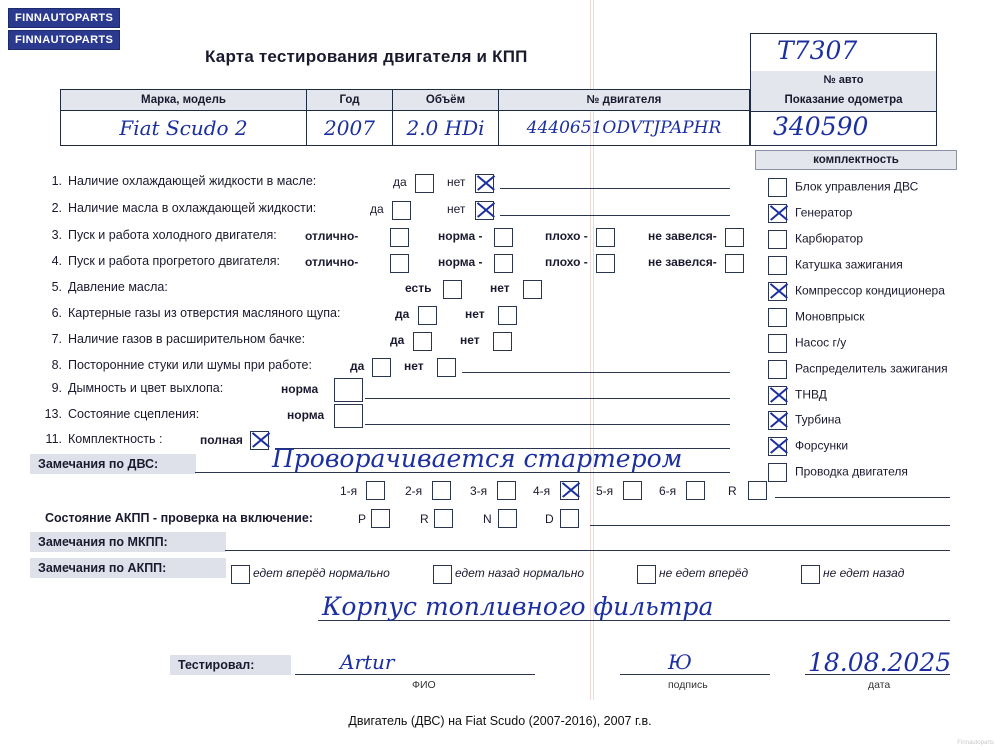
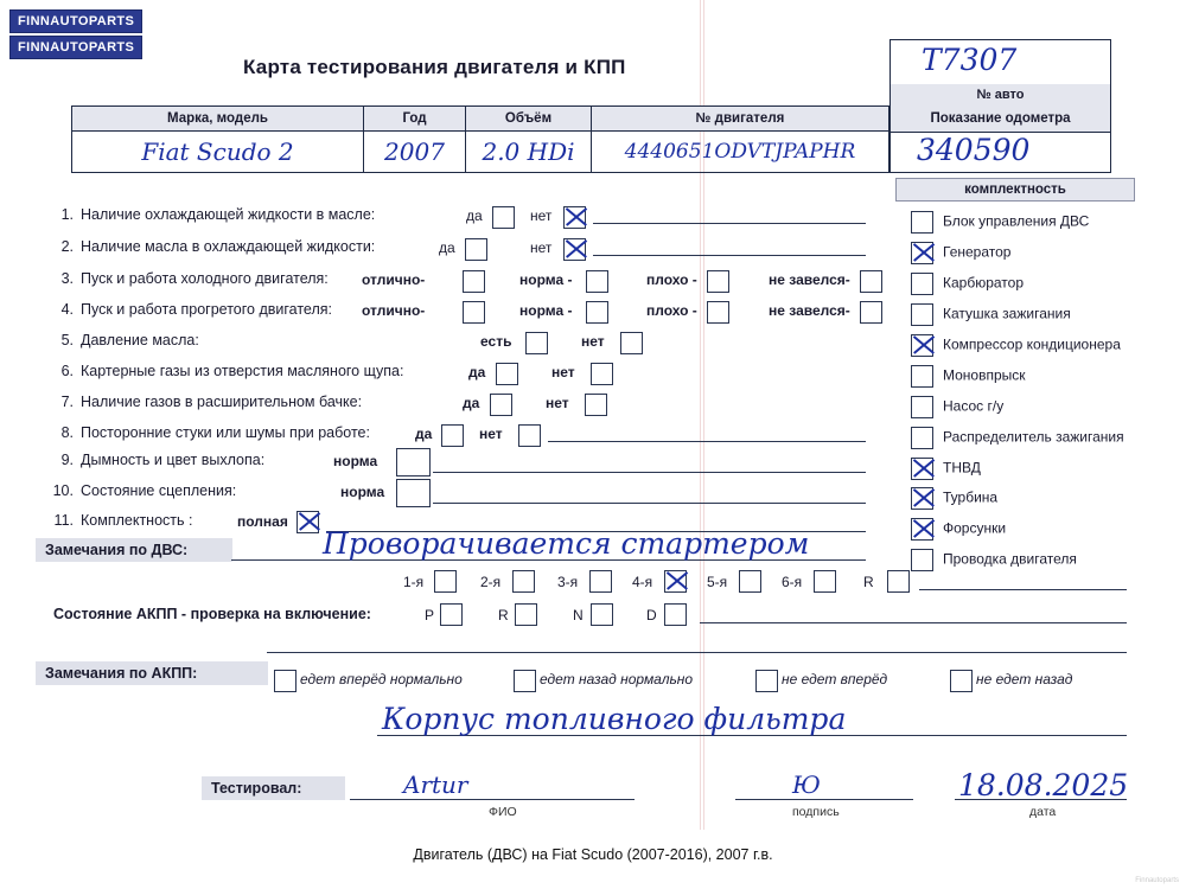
  FINNAUTOPARTS
  FINNAUTOPARTS
  Карта тестирования двигателя и КПП
  T7307
  № авто
  Показание одометра
  340590
  Марка, модель	Год	Объём	№ двигателя
  Fiat Scudo 2	2007	2.0 HDi	4440651ODVTJPAPHR
  1.
  Наличие охлаждающей жидкости в масле:
  да
  нет
  2.
  Наличие масла в охлаждающей жидкости:
  да
  нет
  3.
  Пуск и работа холодного двигателя:
  отлично-
  норма -
  плохо -
  не завелся-
  4.
  Пуск и работа прогретого двигателя:
  отлично-
  норма -
  плохо -
  не завелся-
  5.
  Давление масла:
  есть
  нет
  6.
  Картерные газы из отверстия масляного щупа:
  да
  нет
  7.
  Наличие газов в расширительном бачке:
  да
  нет
  8.
  Посторонние стуки или шумы при работе:
  да
  нет
  9.
  Дымность и цвет выхлопа:
  норма
- 13.
+ 10.
  Состояние сцепления:
  норма
  11.
  Комплектность :
  полная
  комплектность
  Блок управления ДВС
  Генератор
  Карбюратор
  Катушка зажигания
  Компрессор кондиционера
  Моновпрыск
  Насос г/у
  Распределитель зажигания
  ТНВД
  Турбина
  Форсунки
  Проводка двигателя
  Замечания по ДВС:
  Проворачивается стартером
  1-я
  2-я
  3-я
  4-я
  5-я
  6-я
  R
  Состояние АКПП - проверка на включение:
  P
  R
  N
  D
- Замечания по МКПП:
  Замечания по АКПП:
  едет вперёд нормально
  едет назад нормально
  не едет вперёд
  не едет назад
  Корпус топливного фильтра
  Тестировал:
  Artur
  ФИО
  Ю
  подпись
  18.08.2025
  дата
  Двигатель (ДВС) на Fiat Scudo (2007-2016), 2007 г.в.
